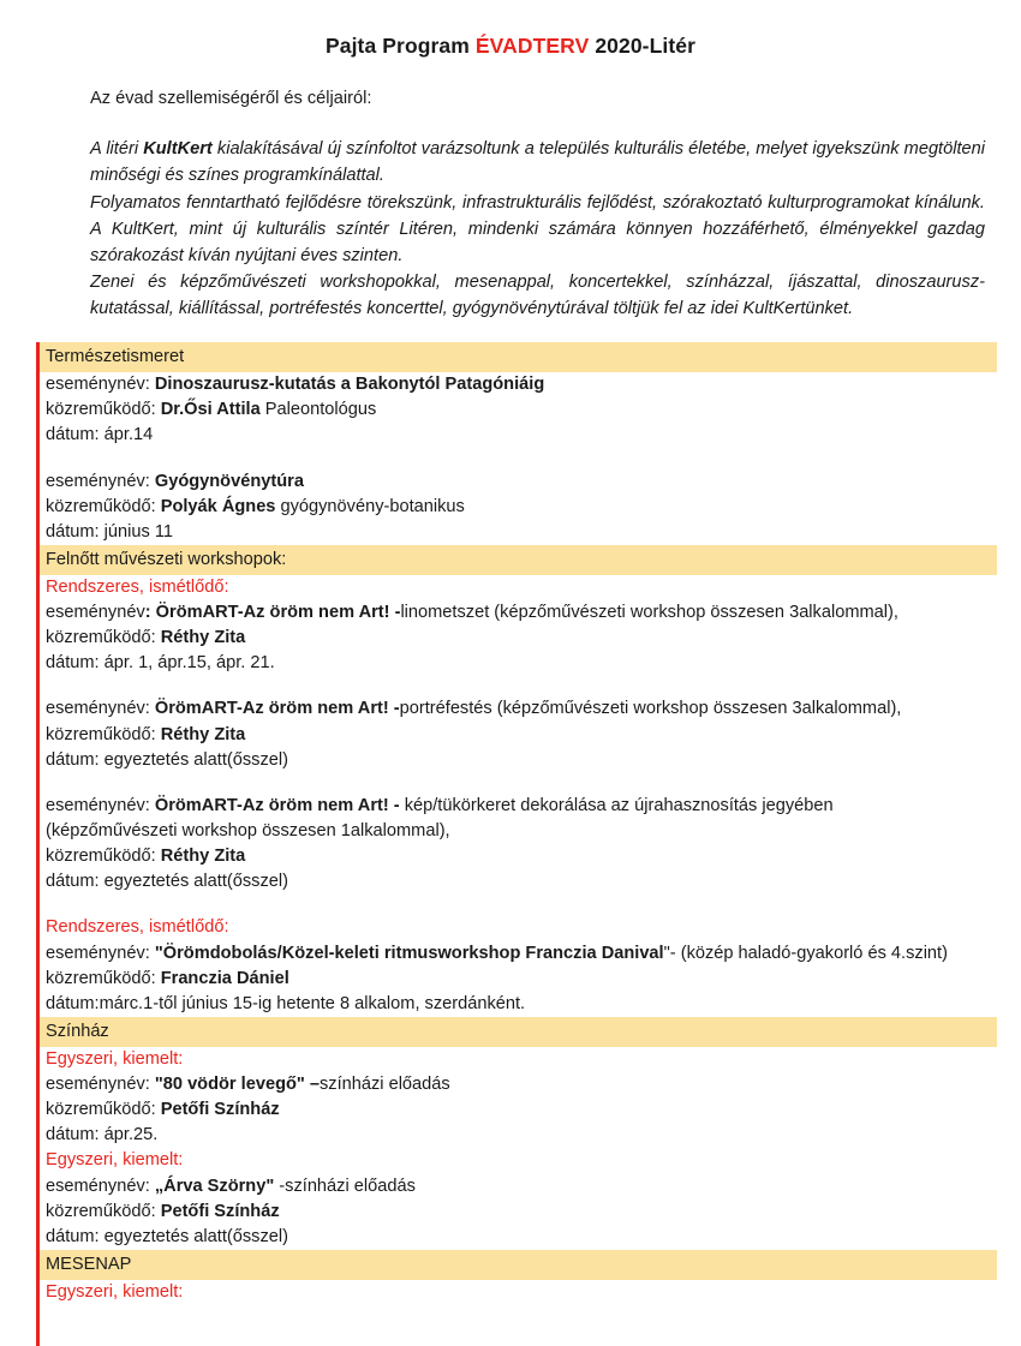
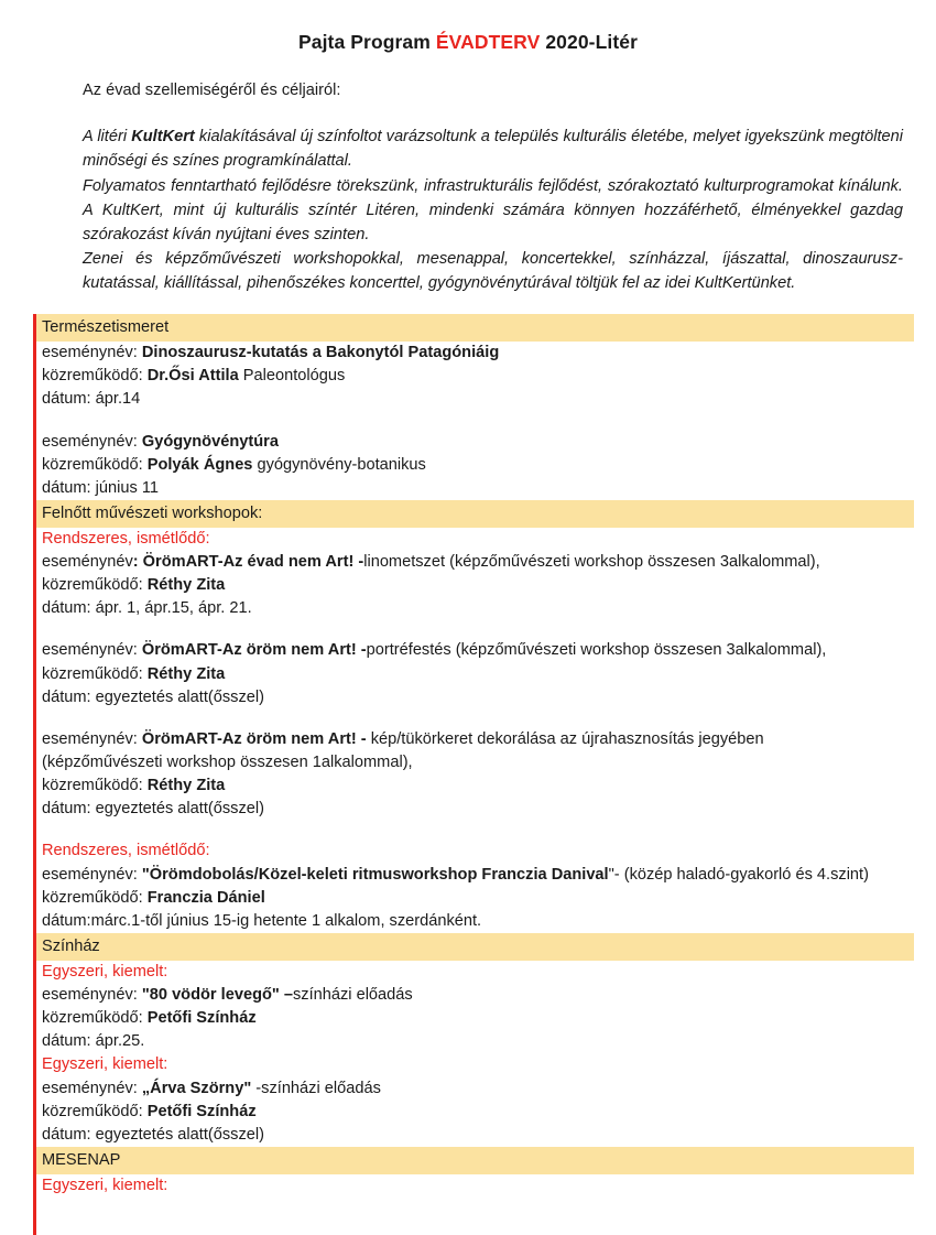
  Pajta Program ÉVADTERV 2020-Litér
  Az évad szellemiségéről és céljairól:
  A litéri KultKert kialakításával új színfoltot varázsoltunk a település kulturális életébe, melyet igyekszünk megtölteni minőségi és színes programkínálattal.
  Folyamatos fenntartható fejlődésre törekszünk, infrastrukturális fejlődést, szórakoztató kulturprogramokat kínálunk. A KultKert, mint új kulturális színtér Litéren, mindenki számára könnyen hozzáférhető, élményekkel gazdag szórakozást kíván nyújtani éves szinten.
- Zenei és képzőművészeti workshopokkal, mesenappal, koncertekkel, színházzal, íjászattal, dinoszaurusz-kutatással, kiállítással, portréfestés koncerttel, gyógynövénytúrával töltjük fel az idei KultKertünket.
+ Zenei és képzőművészeti workshopokkal, mesenappal, koncertekkel, színházzal, íjászattal, dinoszaurusz-kutatással, kiállítással, pihenőszékes koncerttel, gyógynövénytúrával töltjük fel az idei KultKertünket.
  Természetismeret
  eseménynév: Dinoszaurusz-kutatás a Bakonytól Patagóniáig
  közreműködő: Dr.Ősi Attila Paleontológus
  dátum: ápr.14
  eseménynév: Gyógynövénytúra
  közreműködő: Polyák Ágnes gyógynövény-botanikus
  dátum: június 11
  Felnőtt művészeti workshopok:
  Rendszeres, ismétlődő:
- eseménynév: ÖrömART-Az öröm nem Art! -linometszet (képzőművészeti workshop összesen 3alkalommal),
+ eseménynév: ÖrömART-Az évad nem Art! -linometszet (képzőművészeti workshop összesen 3alkalommal),
  közreműködő: Réthy Zita
  dátum: ápr. 1, ápr.15, ápr. 21.
  eseménynév: ÖrömART-Az öröm nem Art! -portréfestés (képzőművészeti workshop összesen 3alkalommal),
  közreműködő: Réthy Zita
  dátum: egyeztetés alatt(ősszel)
  eseménynév: ÖrömART-Az öröm nem Art! - kép/tükörkeret dekorálása az újrahasznosítás jegyében
  (képzőművészeti workshop összesen 1alkalommal),
  közreműködő: Réthy Zita
  dátum: egyeztetés alatt(ősszel)
  Rendszeres, ismétlődő:
  eseménynév: "Örömdobolás/Közel-keleti ritmusworkshop Franczia Danival"- (közép haladó-gyakorló és 4.szint)
  közreműködő: Franczia Dániel
- dátum:márc.1-től június 15-ig hetente 8 alkalom, szerdánként.
+ dátum:márc.1-től június 15-ig hetente 1 alkalom, szerdánként.
  Színház
  Egyszeri, kiemelt:
  eseménynév: "80 vödör levegő" –színházi előadás
  közreműködő: Petőfi Színház
  dátum: ápr.25.
  Egyszeri, kiemelt:
  eseménynév: „Árva Szörny" -színházi előadás
  közreműködő: Petőfi Színház
  dátum: egyeztetés alatt(ősszel)
  MESENAP
  Egyszeri, kiemelt:
